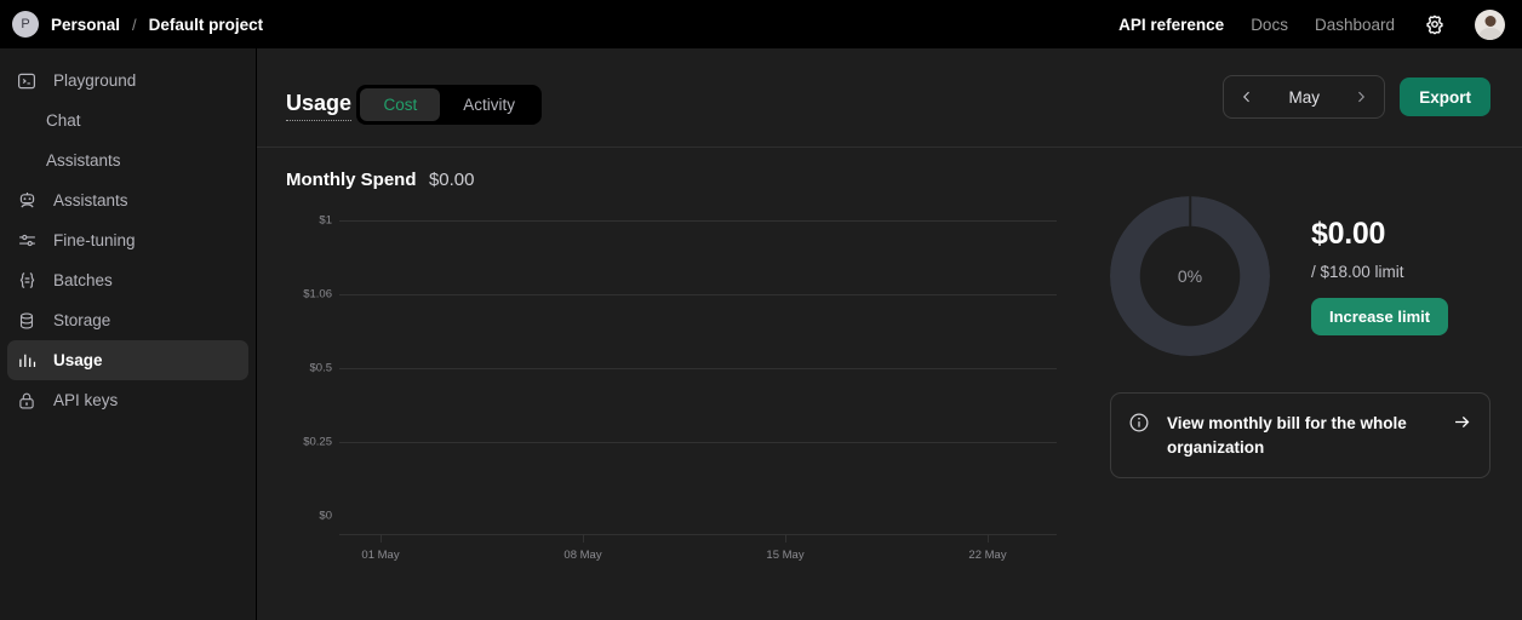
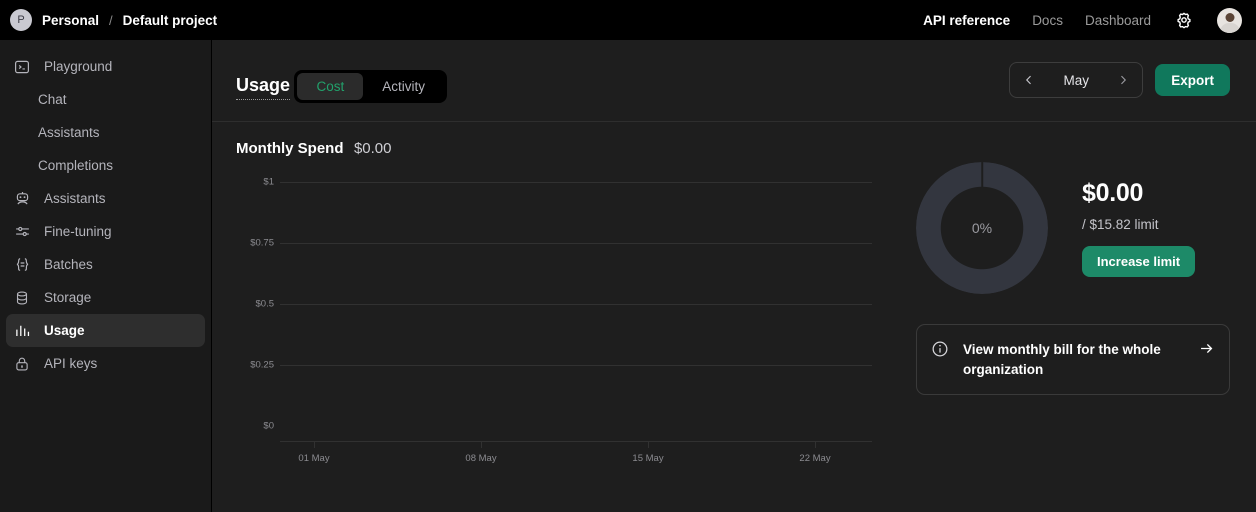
  P
  Personal
  /
  Default project
  API reference
  Docs
  Dashboard
  Playground
  Chat
  Assistants
+ Completions
  Assistants
  Fine-tuning
  Batches
  Storage
  Usage
  API keys
  Usage
  Cost
  Activity
  May
  Export
  Monthly Spend $0.00
  $1
- $1.06
+ $0.75
  $0.5
  $0.25
  $0
  01 May
  08 May
  15 May
  22 May
  0%
  $0.00
- / $18.00 limit
+ / $15.82 limit
  Increase limit
  View monthly bill for the whole organization
